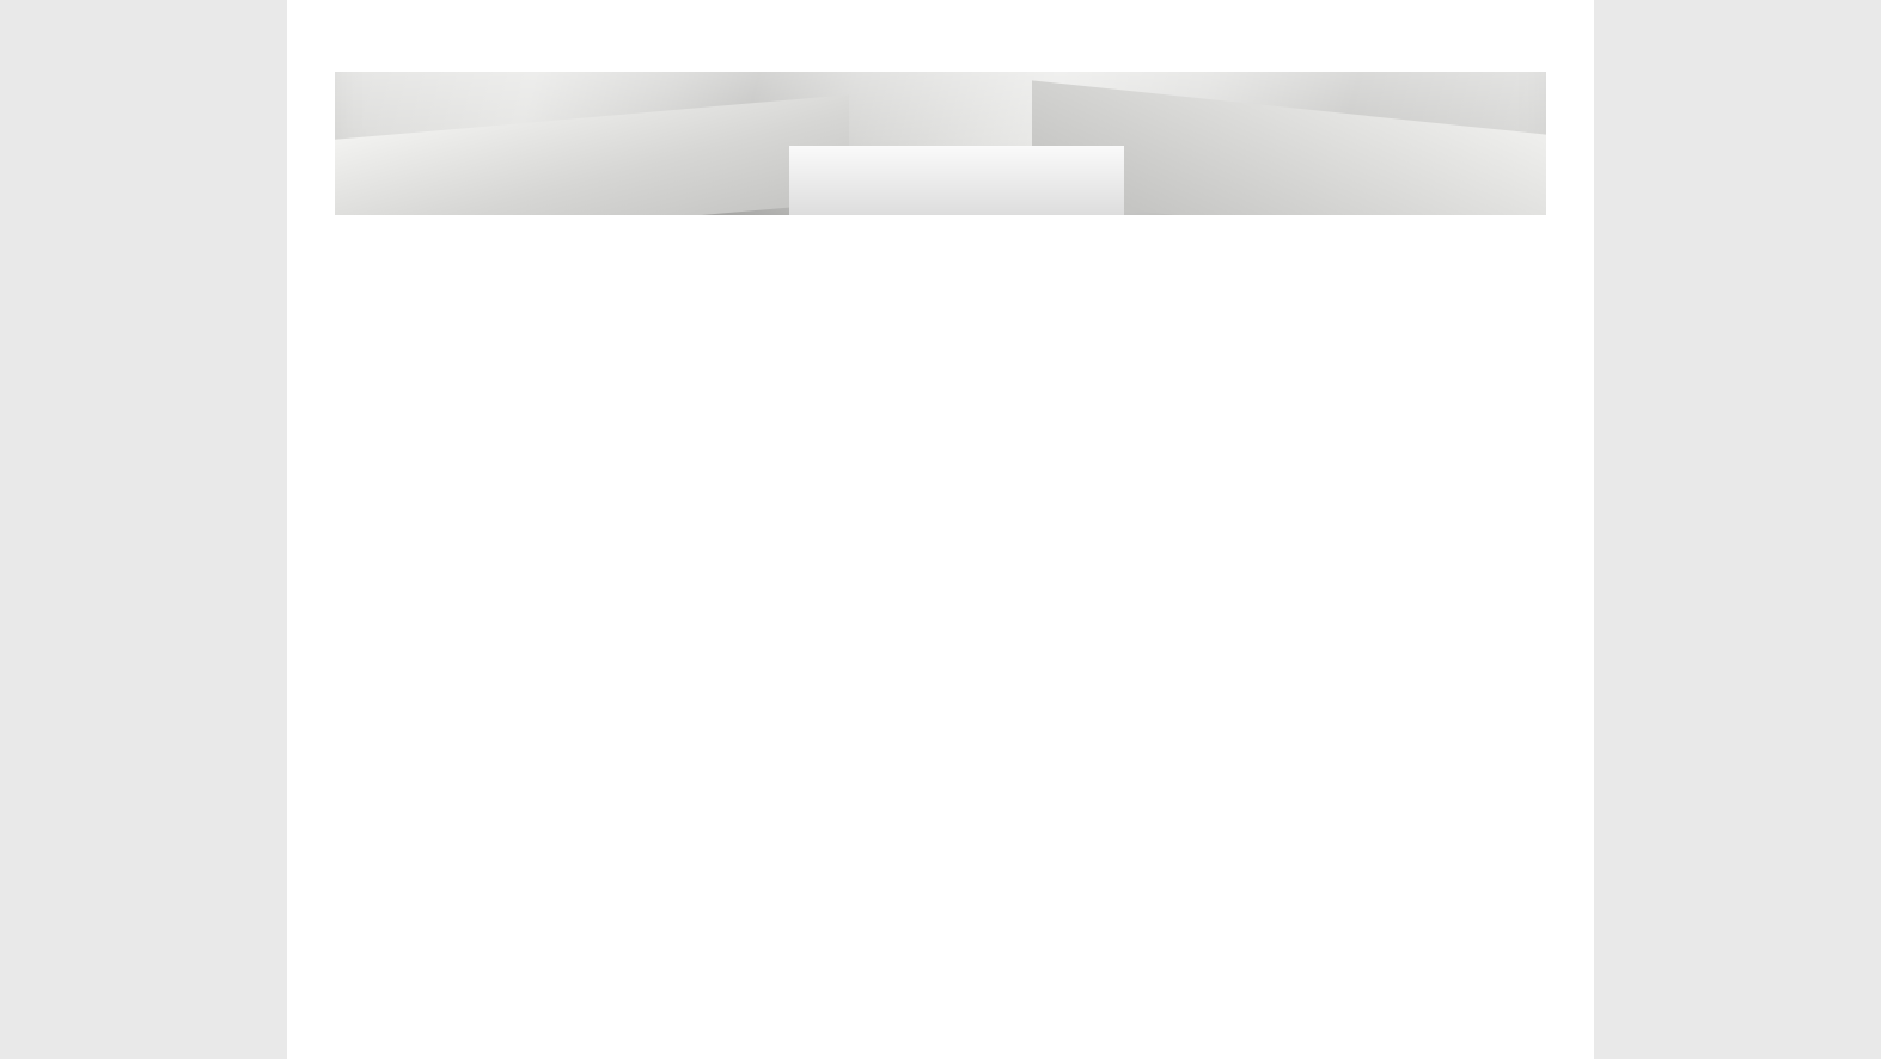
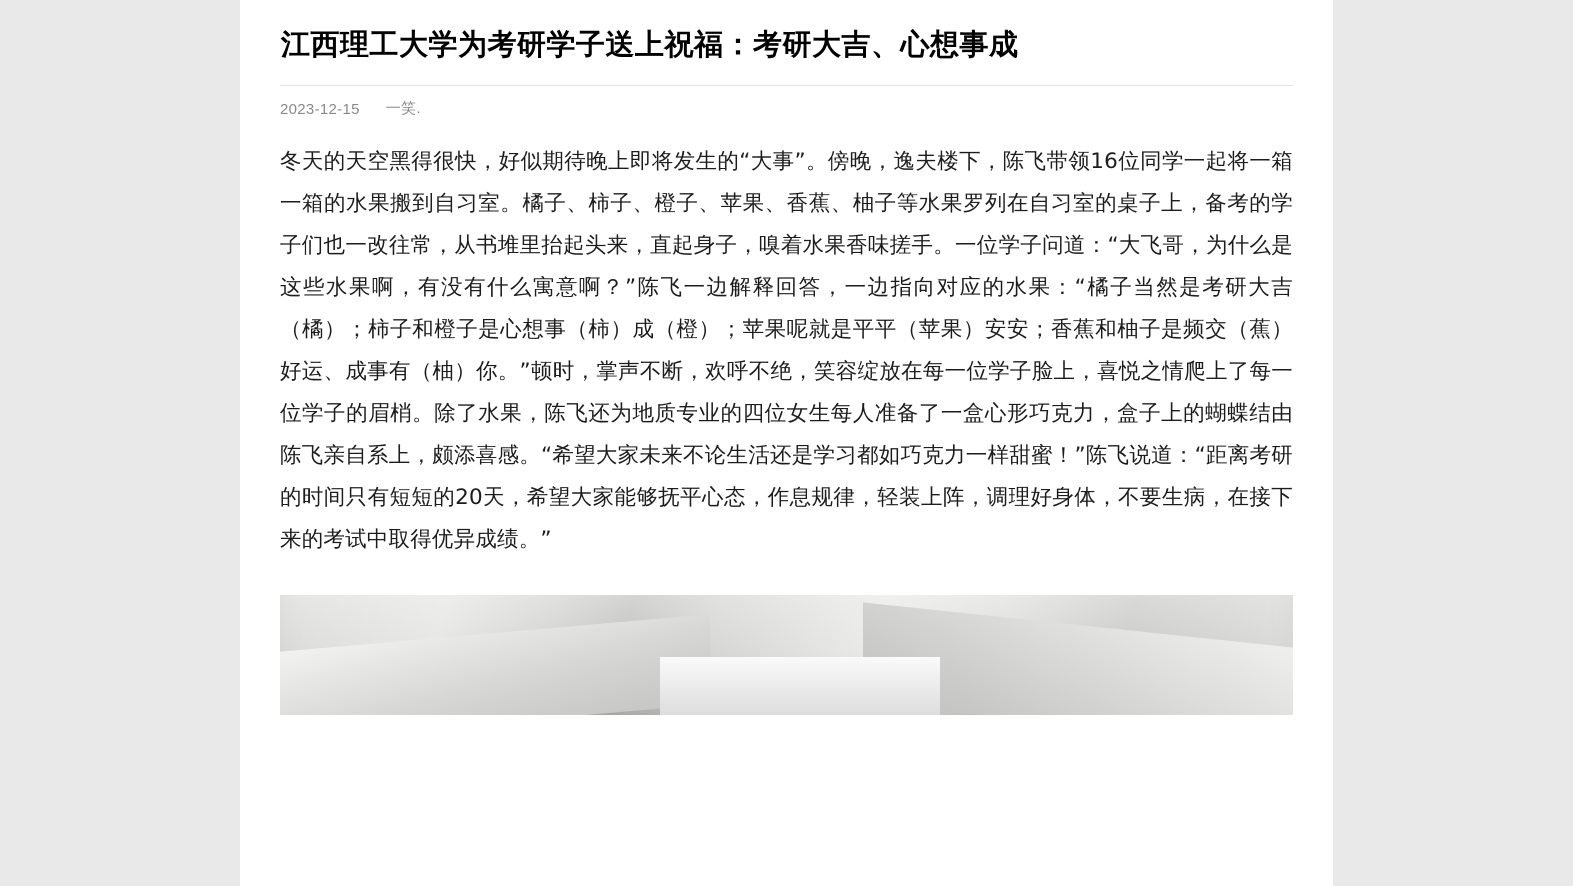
+ 江西理工大学为考研学子送上祝福：考研大吉、心想事成
+ 2023-12-15
+ 一笑.
+ 冬天的天空黑得很快，好似期待晚上即将发生的“大事”。傍晚，逸夫楼下，陈飞带领16位同学一起将一箱一箱的水果搬到自习室。橘子、柿子、橙子、苹果、香蕉、柚子等水果罗列在自习室的桌子上，备考的学子们也一改往常，从书堆里抬起头来，直起身子，嗅着水果香味搓手。一位学子问道：“大飞哥，为什么是这些水果啊，有没有什么寓意啊？”陈飞一边解释回答，一边指向对应的水果：“橘子当然是考研大吉（橘）；柿子和橙子是心想事（柿）成（橙）；苹果呢就是平平（苹果）安安；香蕉和柚子是频交（蕉）好运、成事有（柚）你。”顿时，掌声不断，欢呼不绝，笑容绽放在每一位学子脸上，喜悦之情爬上了每一位学子的眉梢。除了水果，陈飞还为地质专业的四位女生每人准备了一盒心形巧克力，盒子上的蝴蝶结由陈飞亲自系上，颇添喜感。“希望大家未来不论生活还是学习都如巧克力一样甜蜜！”陈飞说道：“距离考研的时间只有短短的20天，希望大家能够抚平心态，作息规律，轻装上阵，调理好身体，不要生病，在接下来的考试中取得优异成绩。”
